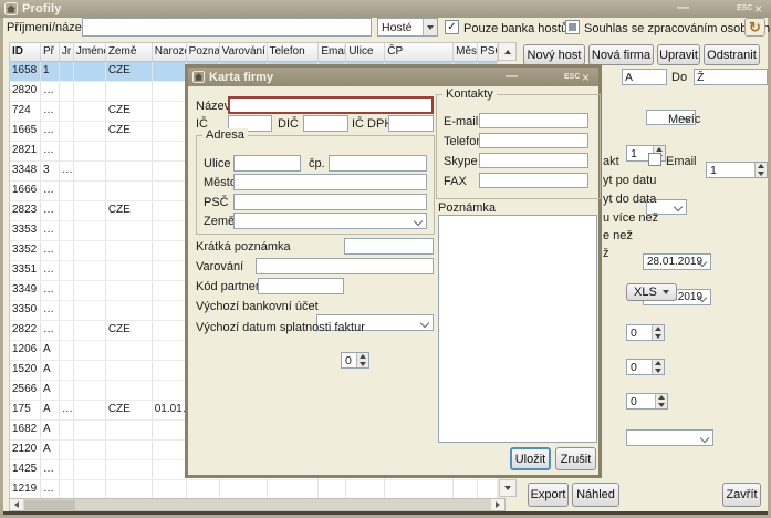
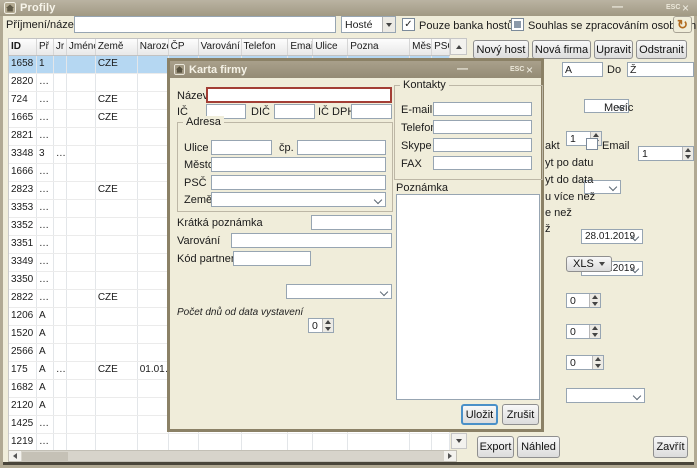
  Profily
  —
  ×
  Příjmení/náze
  Hosté
  ✓
  Pouze banka host
  Souhlas se zpracováním osoh
  ↻
  Nový host
  Nová firma
  Upravit
  Odstranit
  ID
  Př
  Jr
  Jmén
  Země
  Naroz
- Pozna
+ ČP
  Varování
  Telefon
  Emai
  Ulice
- ČP
+ Pozna
  1658
  1
  CZE
  2820
  …
  724
  …
  CZE
  1665
  …
  CZE
  2821
  …
  3348
  3
  …
  1666
  …
  2823
  …
  CZE
  3353
  …
  3352
  …
  3351
  …
  3349
  …
  3350
  …
  2822
  …
  CZE
  1206
  A
  1520
  A
  2566
  A
  175
  A
  …
  CZE
  01.01
  1682
  A
  2120
  A
  1425
  …
  1219
  …
  A
  Do
  Ž
  1
  Mesíc
  1
  akt
  Email
  yt po datu
  28.01.2019
  yt do data
  u více než
  0
  e než
  0
  ž
  0
  XLS
  Export
  Náhled
  Zavřít
  Karta firmy
  —
  ×
  Náze
  IČ
  DIČ
  IČ DP
  Adresa
  Ulice
  čp.
  Měst
  PSČ
  Země
  Krátká poznámka
  Varování
  Kód partne
- Výchozí bankovní účet
- Výchozí datum splatnosti faktur
  0
+ Počet dnů od data vystavení
  Kontakty
  E-mail
  Telefo
  Skype
  FAX
  Poznámka
  Uložit
  Zrušit
